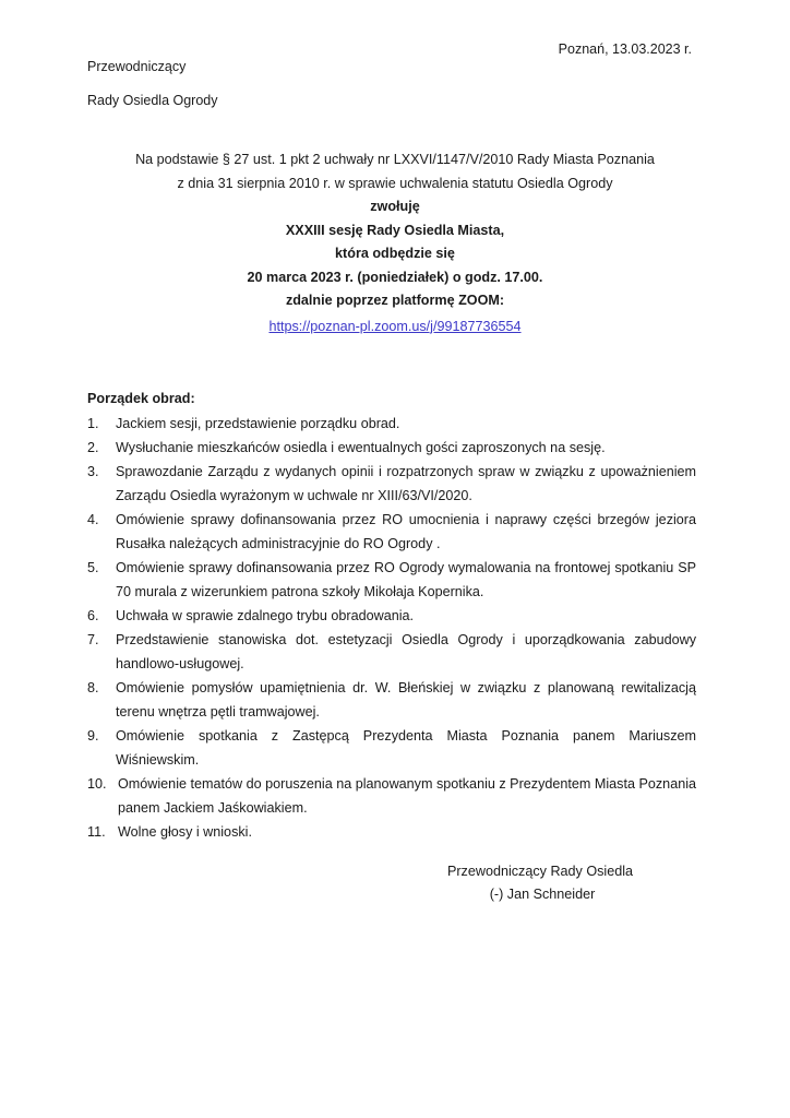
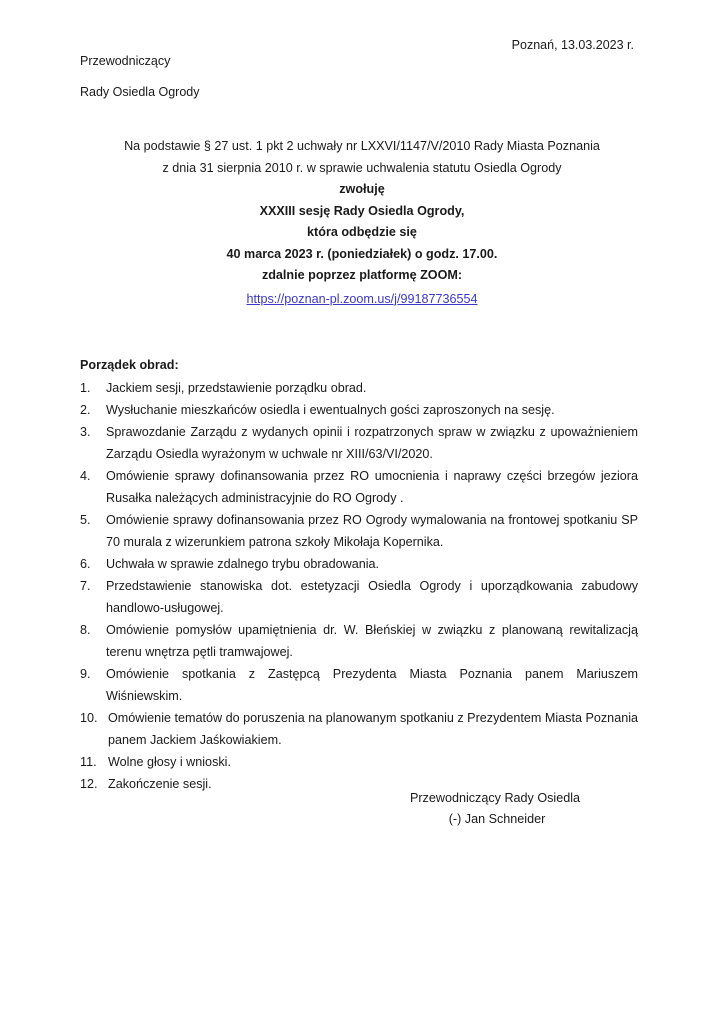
  Przewodniczący
  Rady Osiedla Ogrody
  Poznań, 13.03.2023 r.
  Na podstawie § 27 ust. 1 pkt 2 uchwały nr LXXVI/1147/V/2010 Rady Miasta Poznania
  z dnia 31 sierpnia 2010 r. w sprawie uchwalenia statutu Osiedla Ogrody
  zwołuję
- XXXIII sesję Rady Osiedla Miasta,
+ XXXIII sesję Rady Osiedla Ogrody,
  która odbędzie się
- 20 marca 2023 r. (poniedziałek) o godz. 17.00.
+ 40 marca 2023 r. (poniedziałek) o godz. 17.00.
  zdalnie poprzez platformę ZOOM:
  https://poznan-pl.zoom.us/j/99187736554
  Porządek obrad:
  1.
  Jackiem sesji, przedstawienie porządku obrad.
  2.
  Wysłuchanie mieszkańców osiedla i ewentualnych gości zaproszonych na sesję.
  3.
  Sprawozdanie Zarządu z wydanych opinii i rozpatrzonych spraw w związku z upoważnieniem Zarządu Osiedla wyrażonym w uchwale nr XIII/63/VI/2020.
  4.
  Omówienie sprawy dofinansowania przez RO umocnienia i naprawy części brzegów jeziora Rusałka należących administracyjnie do RO Ogrody .
  5.
  Omówienie sprawy dofinansowania przez RO Ogrody wymalowania na frontowej spotkaniu SP 70 murala z wizerunkiem patrona szkoły Mikołaja Kopernika.
  6.
  Uchwała w sprawie zdalnego trybu obradowania.
  7.
  Przedstawienie stanowiska dot. estetyzacji Osiedla Ogrody i uporządkowania zabudowy handlowo-usługowej.
  8.
  Omówienie pomysłów upamiętnienia dr. W. Błeńskiej w związku z planowaną rewitalizacją terenu wnętrza pętli tramwajowej.
  9.
  Omówienie spotkania z Zastępcą Prezydenta Miasta Poznania panem Mariuszem Wiśniewskim.
  10.
  Omówienie tematów do poruszenia na planowanym spotkaniu z Prezydentem Miasta Poznania panem Jackiem Jaśkowiakiem.
  11.
  Wolne głosy i wnioski.
+ 12.
+ Zakończenie sesji.
  Przewodniczący Rady Osiedla
  (-) Jan Schneider
